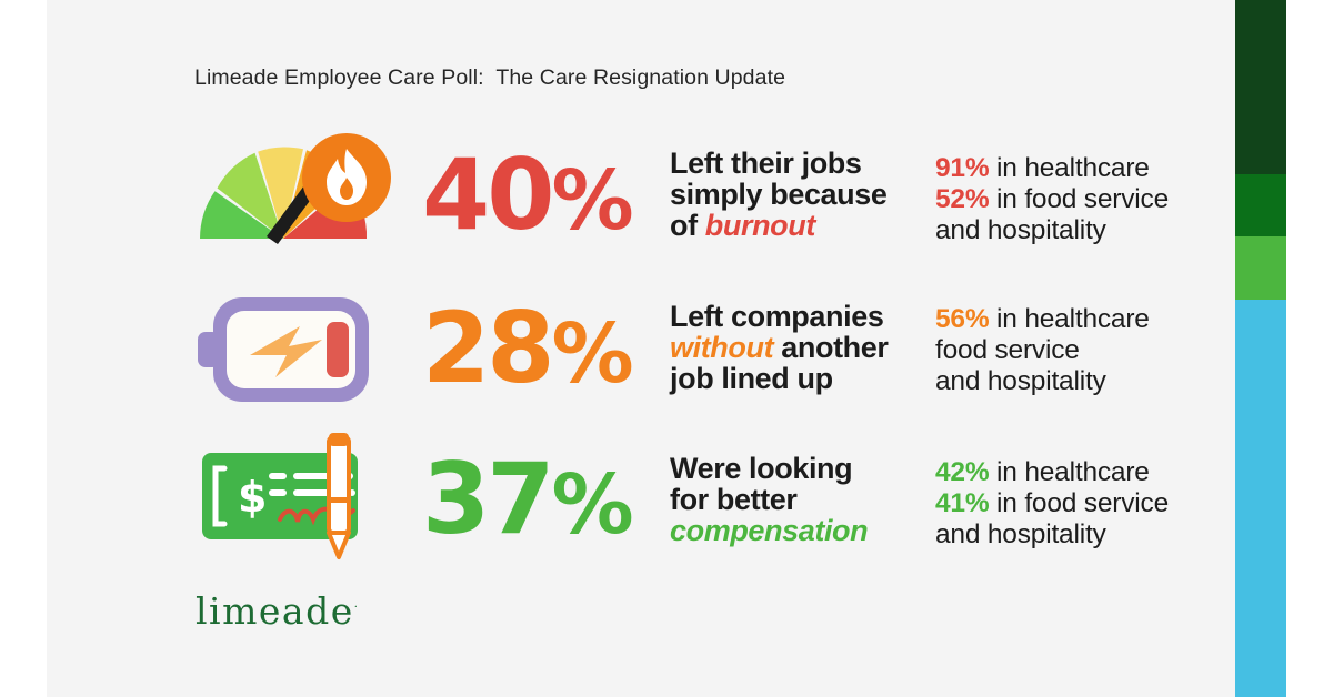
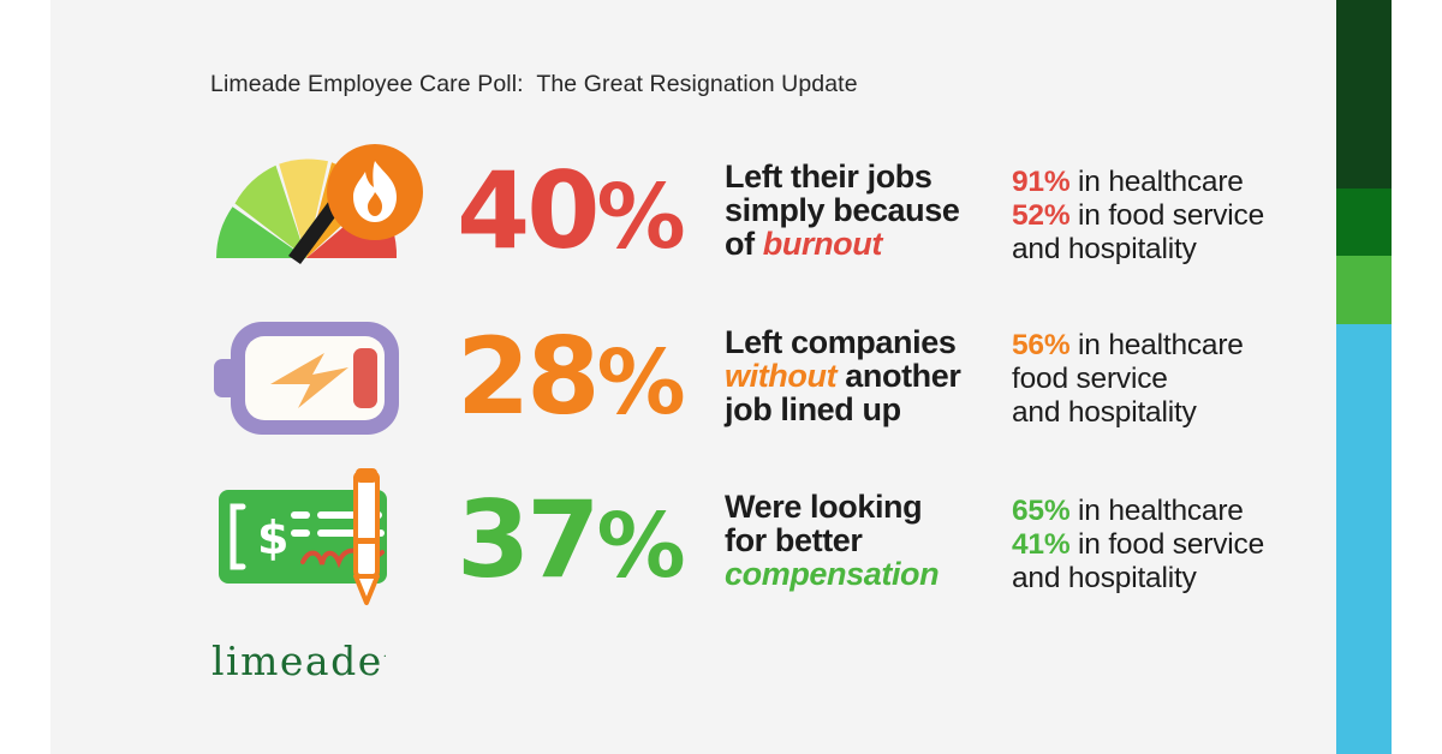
- Limeade Employee Care Poll: The Care Resignation Update
+ Limeade Employee Care Poll: The Great Resignation Update
  40%
  Left their jobs
  simply because
  of burnout
  91% in healthcare
  52% in food service
  and hospitality
  28%
  Left companies
  without another
  job lined up
  56% in healthcare
  food service
  and hospitality
  $
  37%
  Were looking
  for better
  compensation
- 42% in healthcare
+ 65% in healthcare
  41% in food service
  and hospitality
  limeade·
